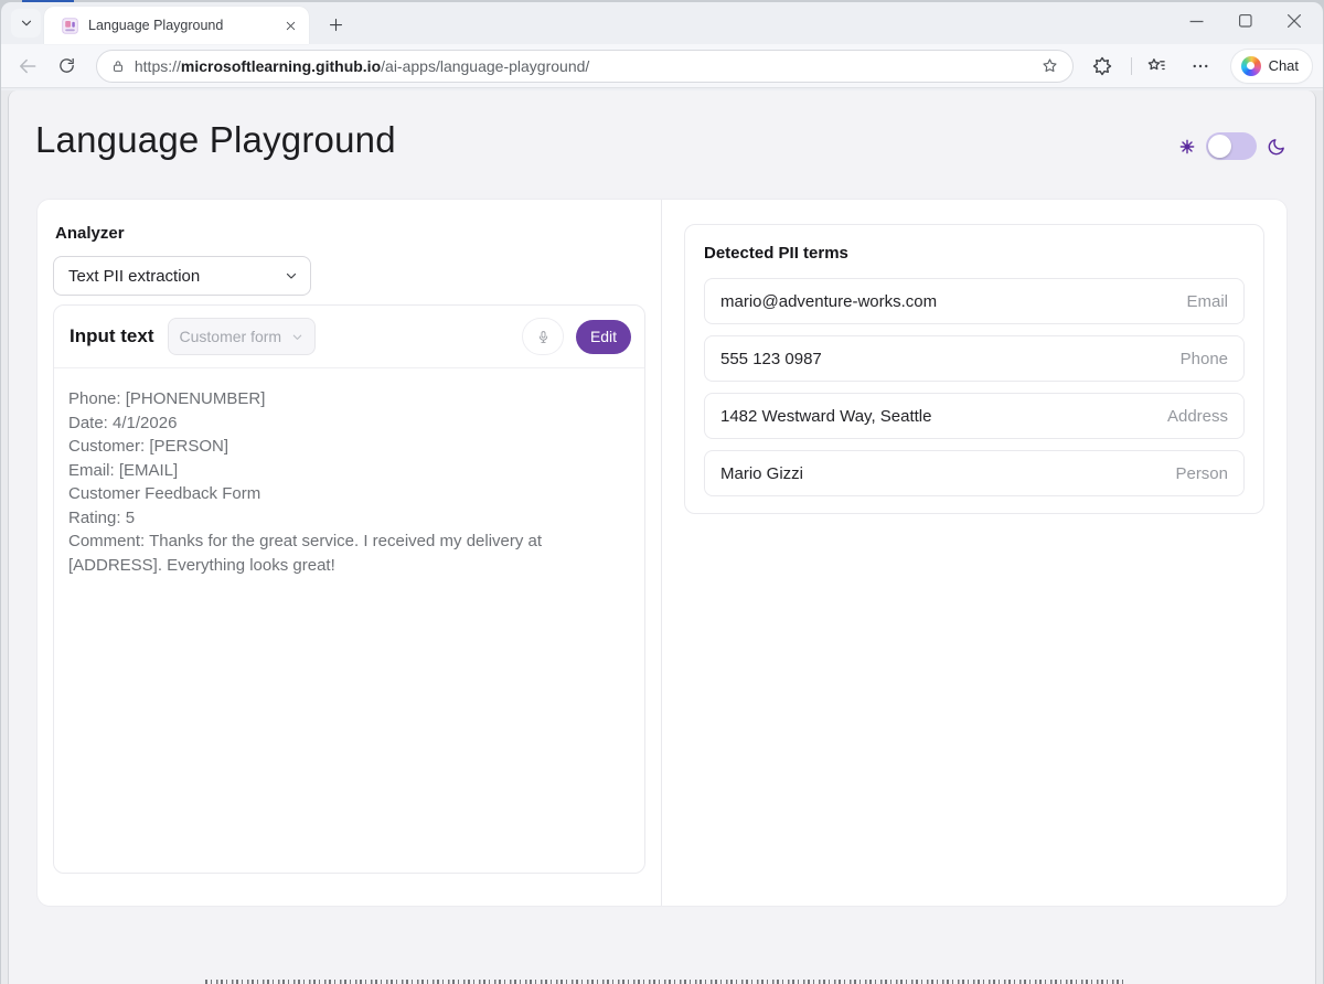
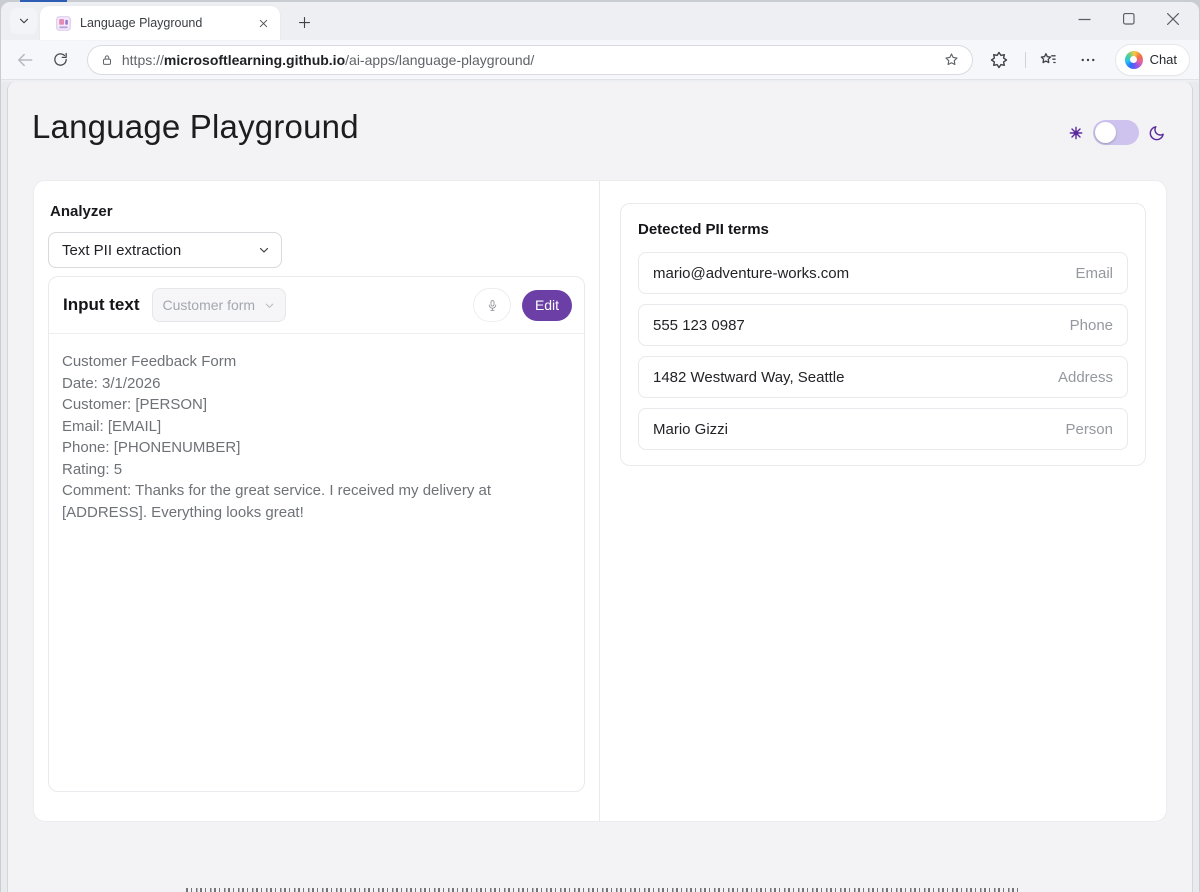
  Language Playground
  https://microsoftlearning.github.io/ai-apps/language-playground/
  Chat
  Language Playground
  Analyzer
  Text PII extraction
  Input text
  Customer form
  Edit
- Phone: [PHONENUMBER]
+ Customer Feedback Form
- Date: 4/1/2026
+ Date: 3/1/2026
  Customer: [PERSON]
  Email: [EMAIL]
- Customer Feedback Form
+ Phone: [PHONENUMBER]
  Rating: 5
  Comment: Thanks for the great service. I received my delivery at [ADDRESS]. Everything looks great!
  Detected PII terms
  mario@adventure-works.com
  Email
  555 123 0987
  Phone
  1482 Westward Way, Seattle
  Address
  Mario Gizzi
  Person
